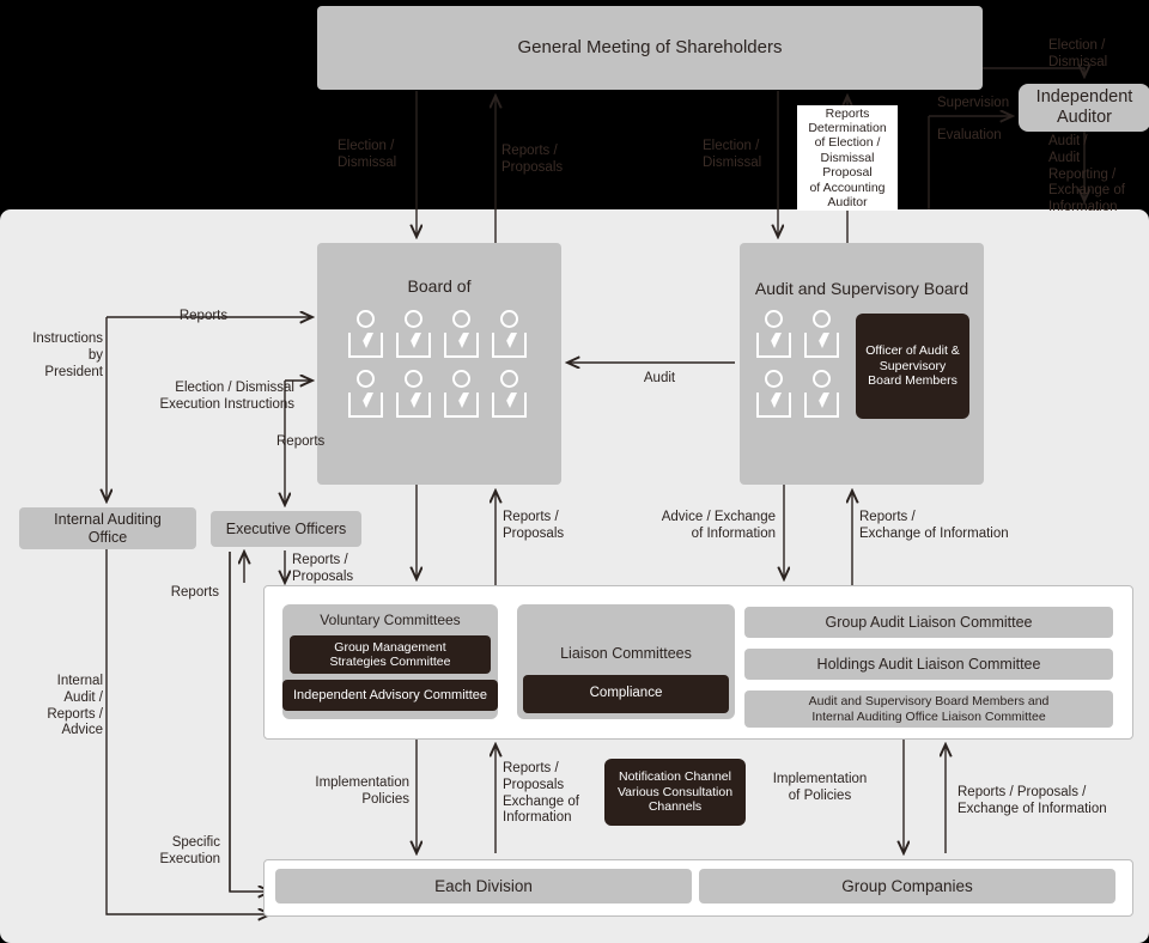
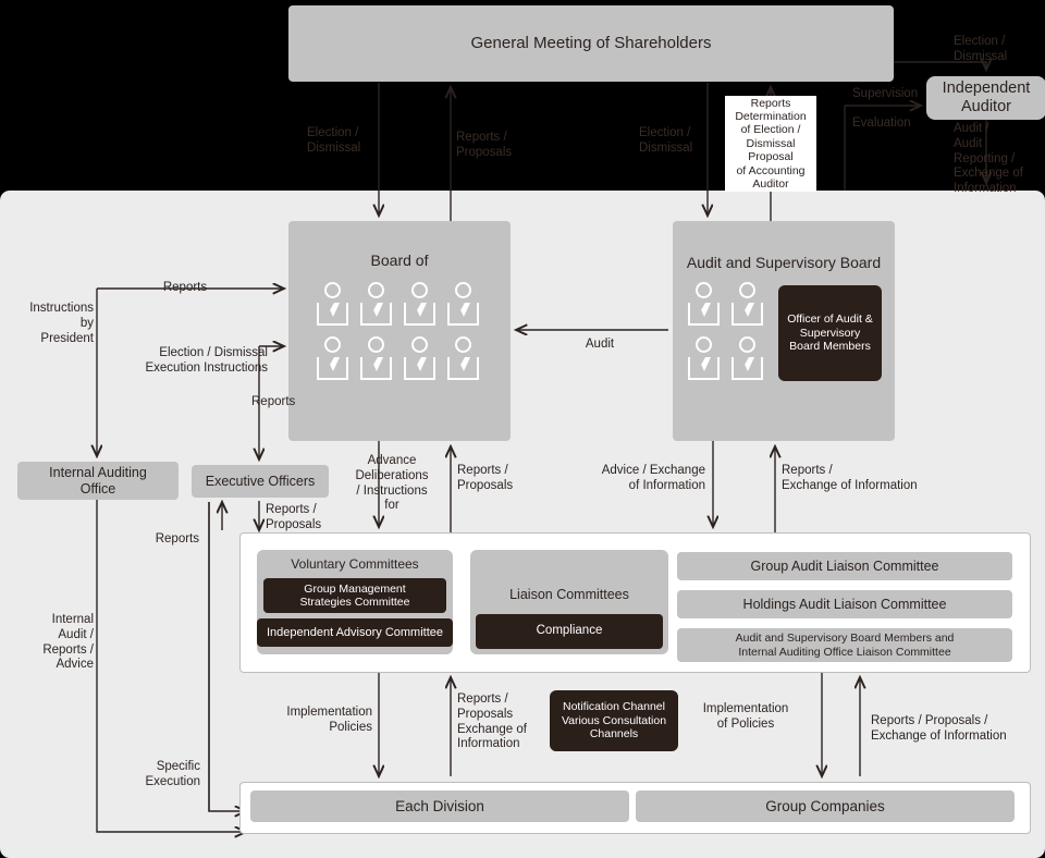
  General Meeting of Shareholders
  Independent
  Auditor
  Reports
  Determination
  of Election /
  Dismissal Proposal
  of Accounting
  Auditor
  Election /
  Dismissal
  Reports /
  Proposals
  Election /
  Dismissal
  Supervision
  Evaluation
  Election /
  Dismissal
  Audit /
  Audit
  Reporting /
  Exchange of
  Information
  Board of
  Audit and Supervisory Board
  Officer of Audit &
  Supervisory
  Board Members
  Audit
  Instructions
  by
  President
  Reports
  Election / Dismissal
  Execution Instructions
  Reports
  Internal Auditing
  Office
  Executive Officers
  Reports /
  Proposals
  Reports
  Internal
  Audit /
  Reports /
  Advice
  Specific
  Execution
+ Advance
+ Deliberations
+ / Instructions
+ for
  Reports /
  Proposals
  Advice / Exchange
  of Information
  Reports /
  Exchange of Information
  Voluntary Committees
  Group Management
  Strategies Committee
  Independent Advisory Committee
  Liaison Committees
  Compliance
  Group Audit Liaison Committee
  Holdings Audit Liaison Committee
  Audit and Supervisory Board Members and
  Internal Auditing Office Liaison Committee
  Implementation
  Policies
  Reports /
  Proposals
  Exchange of
  Information
  Notification Channel
  Various Consultation
  Channels
  Implementation
  of Policies
  Reports / Proposals /
  Exchange of Information
  Each Division
  Group Companies
